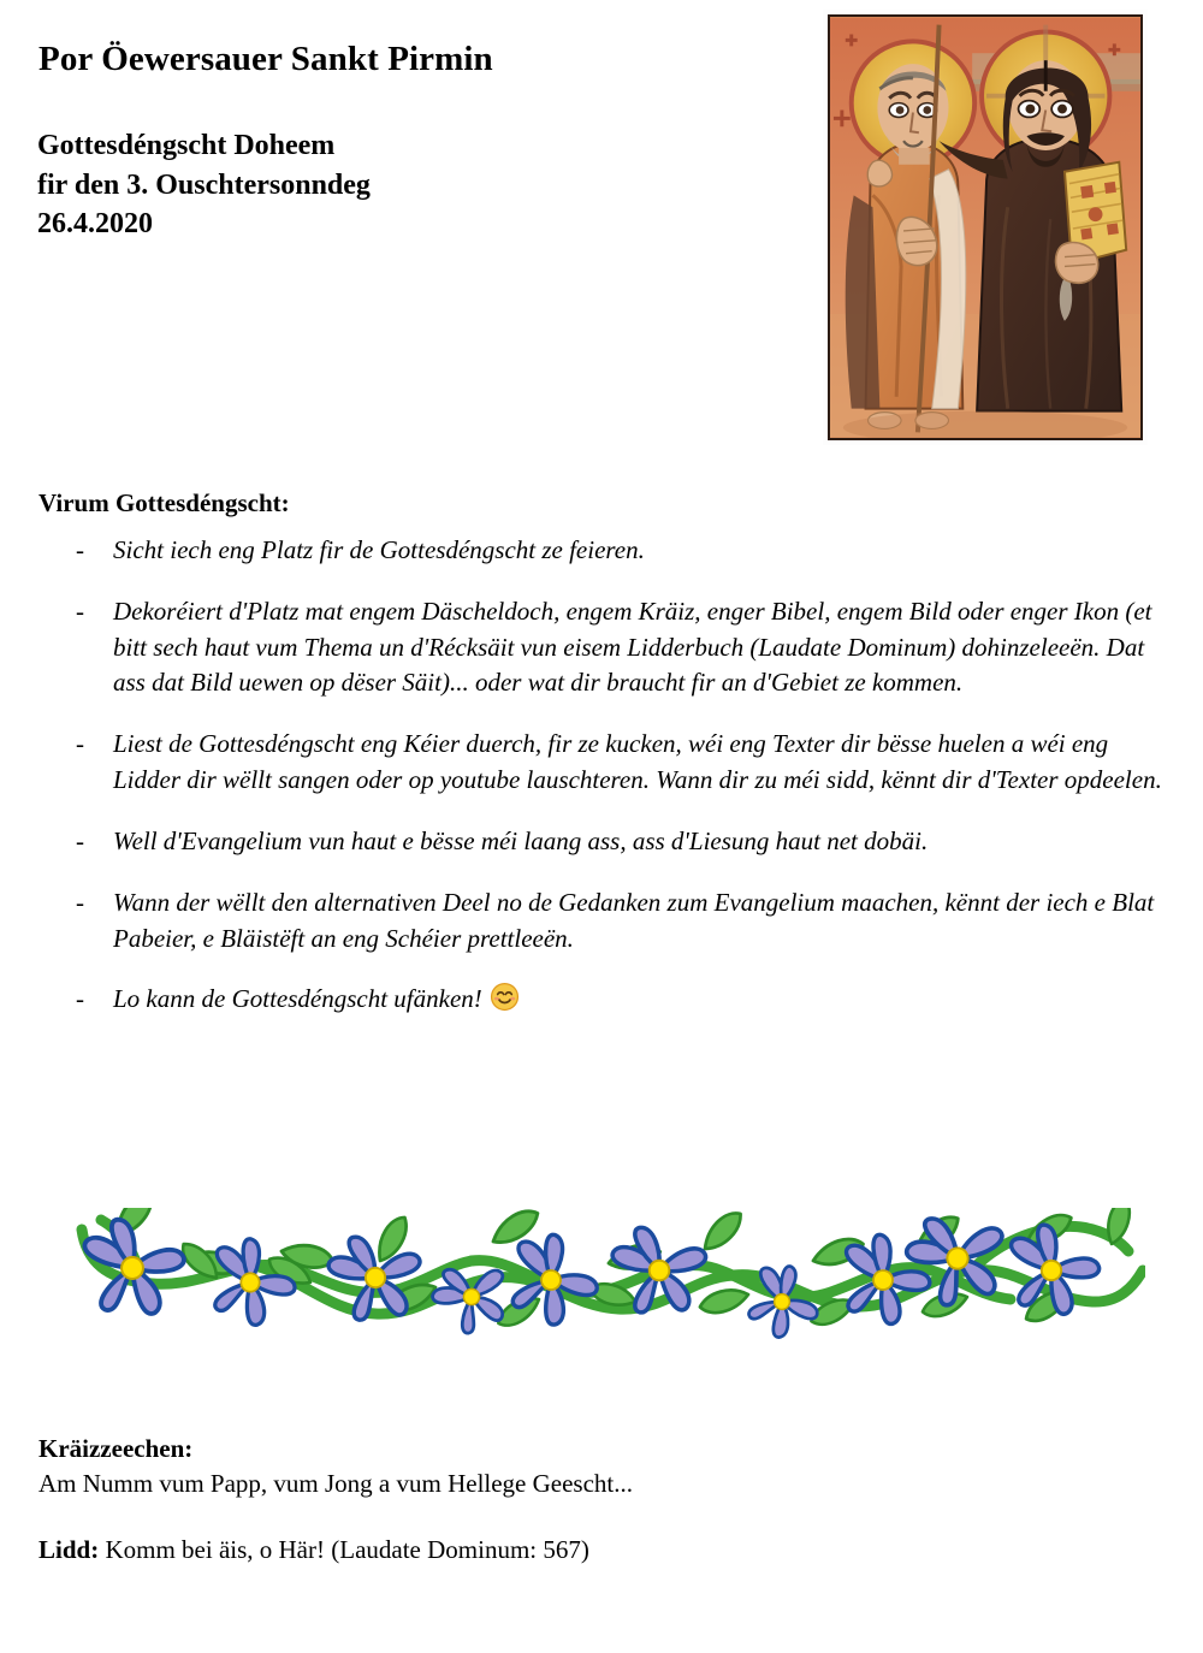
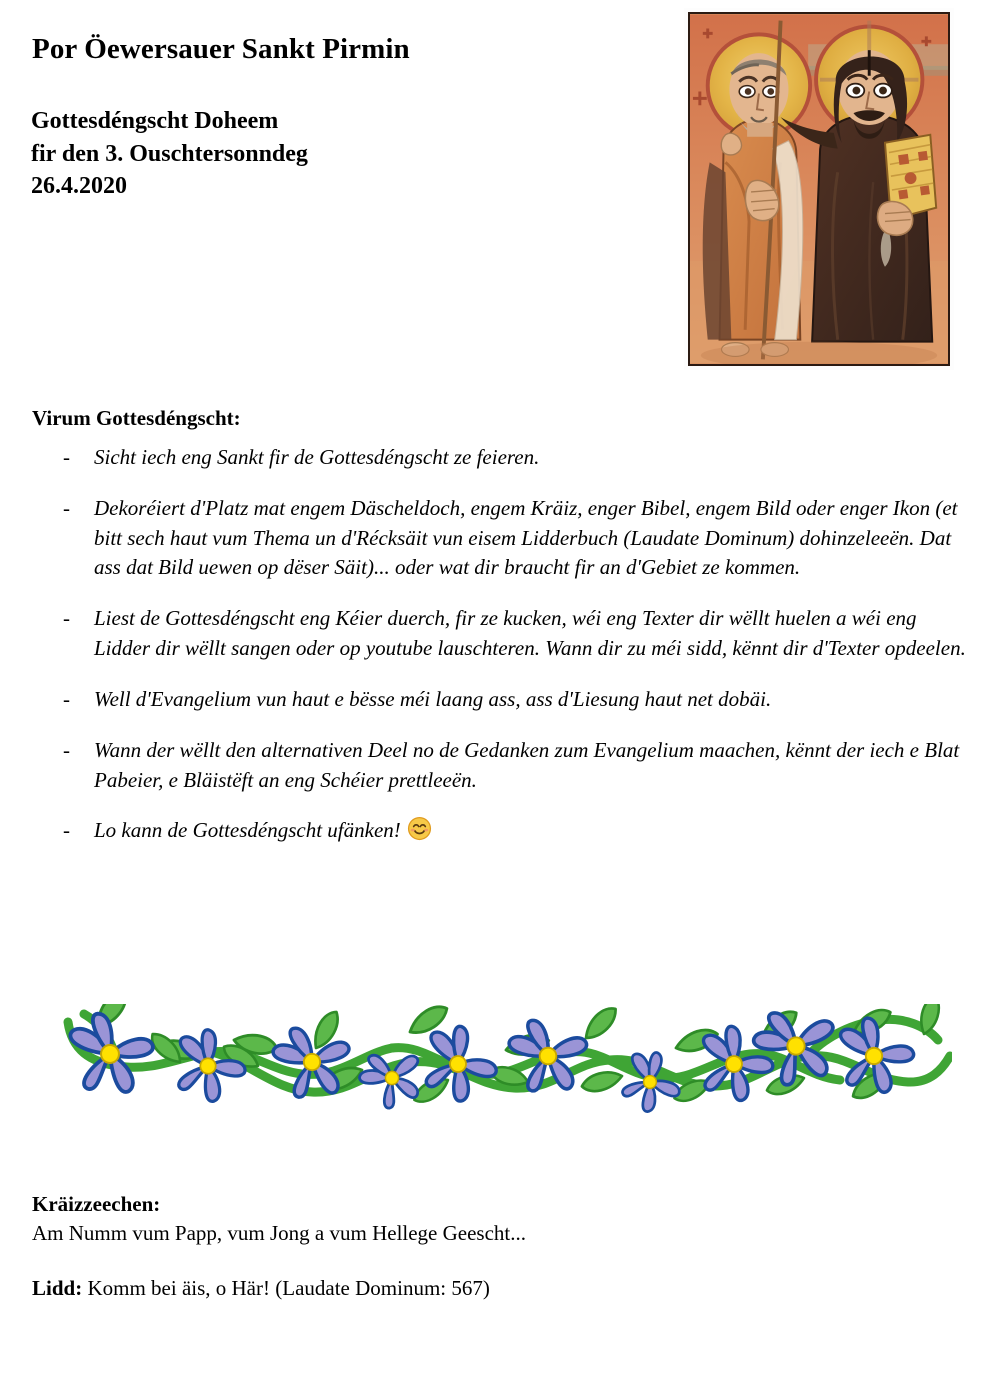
  Por Öewersauer Sankt Pirmin
  Gottesdéngscht Doheem
  fir den 3. Ouschtersonndeg
  26.4.2020
  Virum Gottesdéngscht:
  -
- Sicht iech eng Platz fir de Gottesdéngscht ze feieren.
+ Sicht iech eng Sankt fir de Gottesdéngscht ze feieren.
  -
  Dekoréiert d'Platz mat engem Däscheldoch, engem Kräiz, enger Bibel, engem Bild oder enger Ikon (et bitt sech haut vum Thema un d'Récksäit vun eisem Lidderbuch (Laudate Dominum) dohinzeleeën. Dat ass dat Bild uewen op dëser Säit)... oder wat dir braucht fir an d'Gebiet ze kommen.
  -
- Liest de Gottesdéngscht eng Kéier duerch, fir ze kucken, wéi eng Texter dir bësse huelen a wéi eng Lidder dir wëllt sangen oder op youtube lauschteren. Wann dir zu méi sidd, kënnt dir d'Texter opdeelen.
+ Liest de Gottesdéngscht eng Kéier duerch, fir ze kucken, wéi eng Texter dir wëllt huelen a wéi eng Lidder dir wëllt sangen oder op youtube lauschteren. Wann dir zu méi sidd, kënnt dir d'Texter opdeelen.
  -
  Well d'Evangelium vun haut e bësse méi laang ass, ass d'Liesung haut net dobäi.
  -
  Wann der wëllt den alternativen Deel no de Gedanken zum Evangelium maachen, kënnt der iech e Blat Pabeier, e Bläistëft an eng Schéier prettleeën.
  -
  Lo kann de Gottesdéngscht ufänken!
  Kräizzeechen:
  Am Numm vum Papp, vum Jong a vum Hellege Geescht...
  Lidd: Komm bei äis, o Här! (Laudate Dominum: 567)
